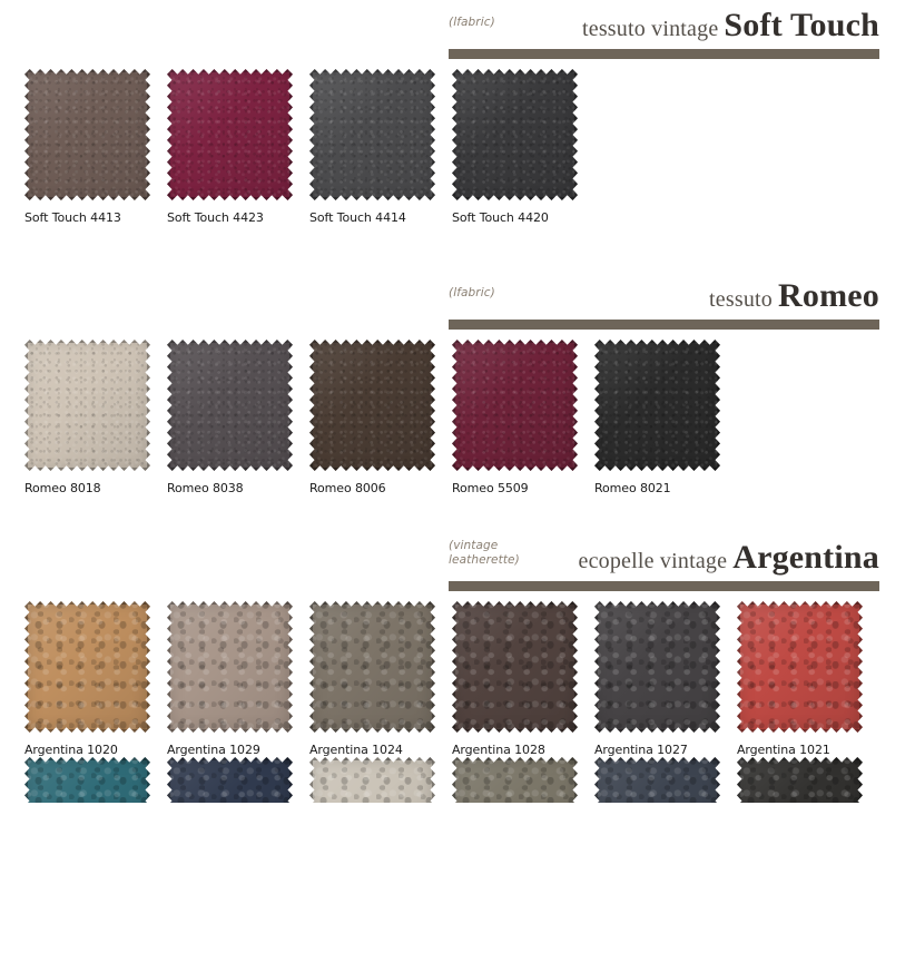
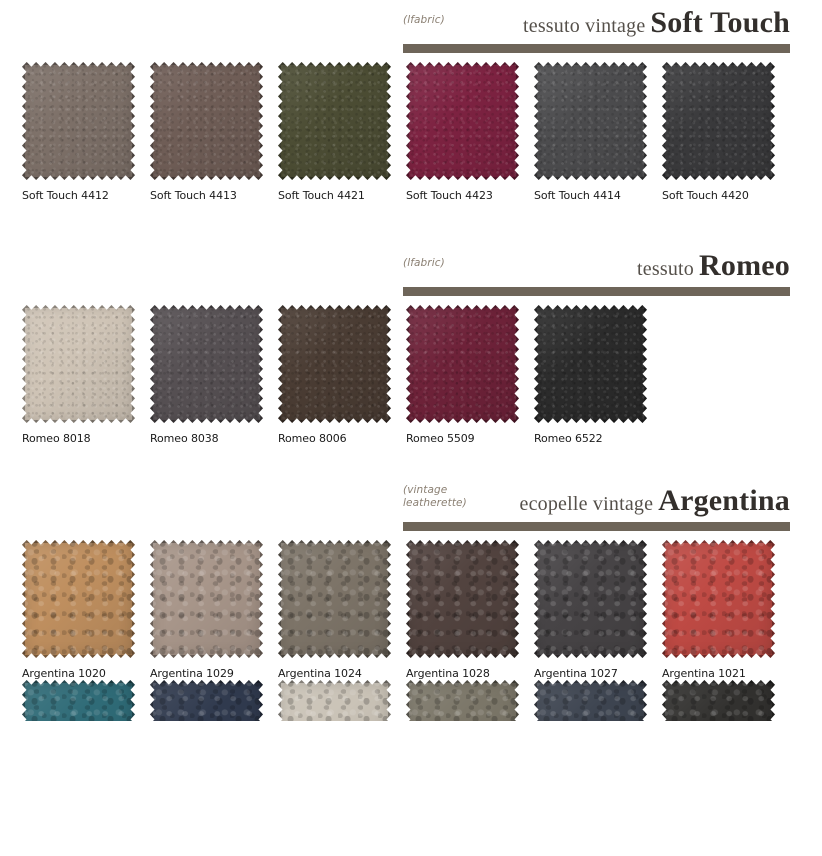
  (lfabric)
  tessuto vintage Soft Touch
+ Soft Touch 4412
  Soft Touch 4413
+ Soft Touch 4421
  Soft Touch 4423
  Soft Touch 4414
  Soft Touch 4420
  (lfabric)
  tessuto Romeo
  Romeo 8018
  Romeo 8038
  Romeo 8006
  Romeo 5509
- Romeo 8021
+ Romeo 6522
  (vintage
  leatherette)
  ecopelle vintage Argentina
  Argentina 1020
  Argentina 1029
  Argentina 1024
  Argentina 1028
  Argentina 1027
  Argentina 1021
